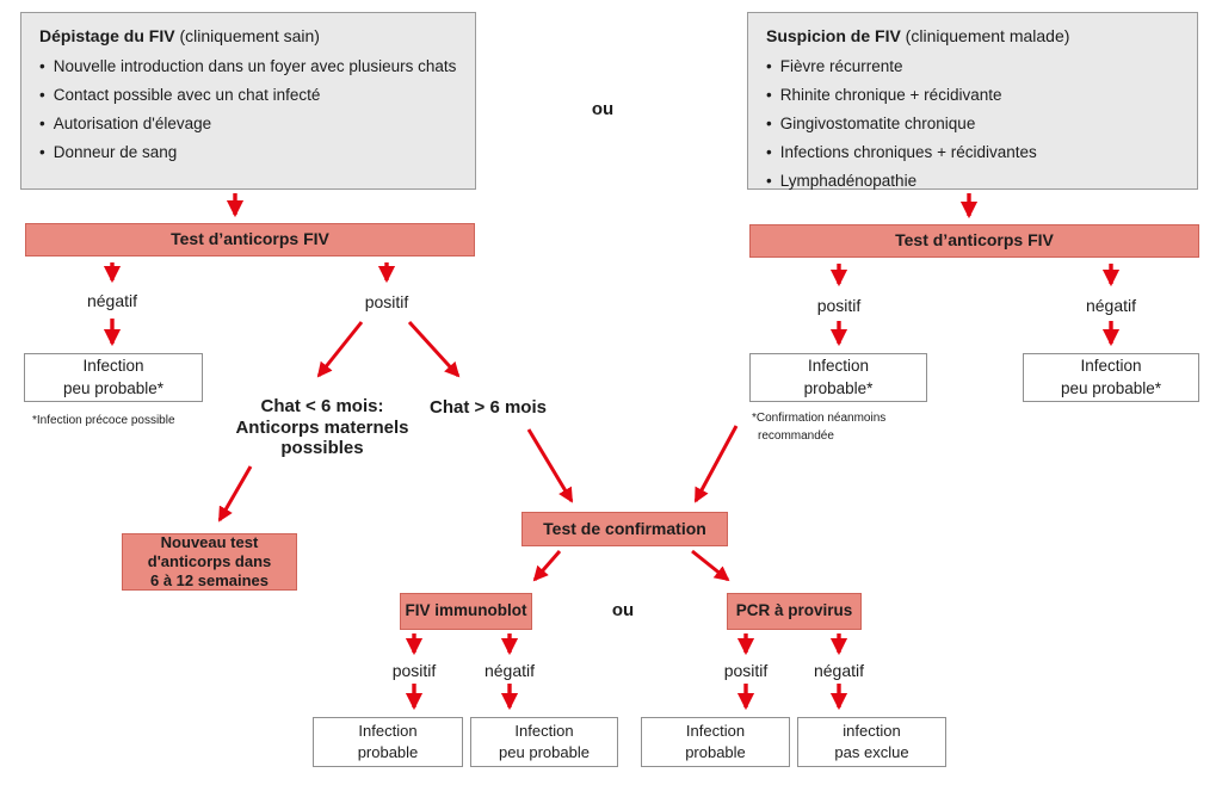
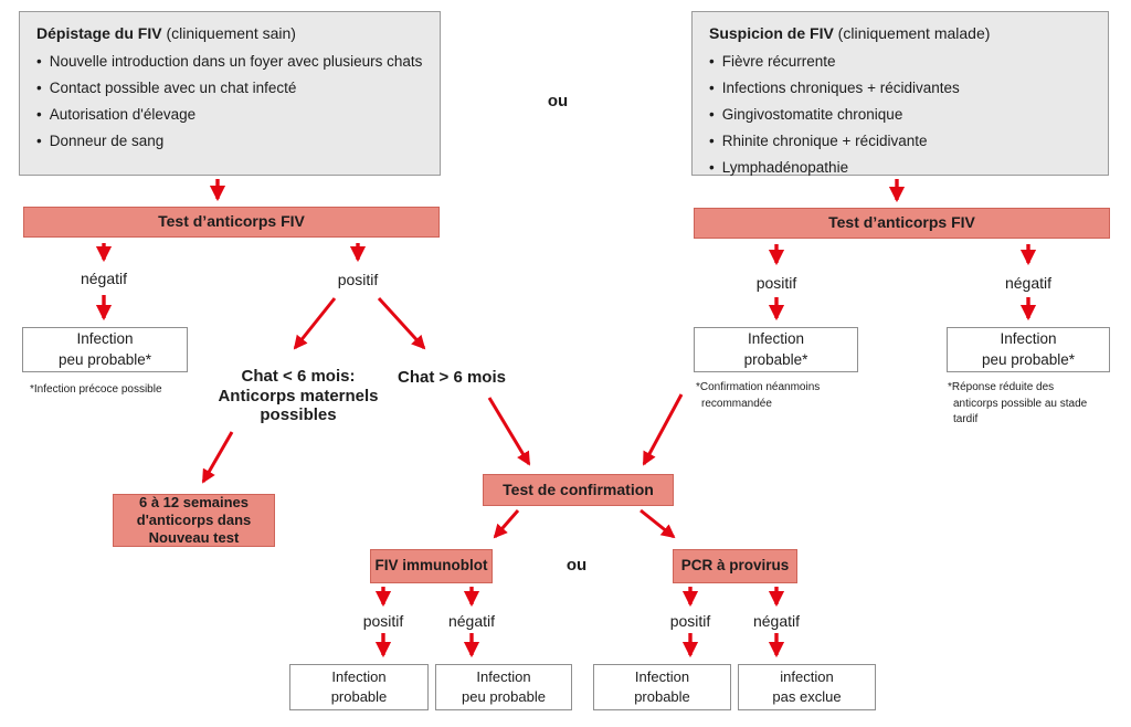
  Dépistage du FIV (cliniquement sain)
  Nouvelle introduction dans un foyer avec plusieurs chats
  Contact possible avec un chat infecté
  Autorisation d'élevage
  Donneur de sang
  ou
  Suspicion de FIV (cliniquement malade)
  Fièvre récurrente
- Rhinite chronique + récidivante
+ Infections chroniques + récidivantes
  Gingivostomatite chronique
- Infections chroniques + récidivantes
+ Rhinite chronique + récidivante
  Lymphadénopathie
  Test d’anticorps FIV
  Test d’anticorps FIV
  négatif
  positif
  Infection
  peu probable*
  *Infection précoce possible
  Chat < 6 mois:
  Anticorps maternels
  possibles
  Chat > 6 mois
- Nouveau test
+ 6 à 12 semaines
  d'anticorps dans
- 6 à 12 semaines
+ Nouveau test
  positif
  négatif
  Infection
  probable*
  *Confirmation néanmoins
  recommandée
  Infection
  peu probable*
+ *Réponse réduite des
+ anticorps possible au stade
+ tardif
  Test de confirmation
  FIV immunoblot
  ou
  PCR à provirus
  positif
  négatif
  positif
  négatif
  Infection
  probable
  Infection
  peu probable
  Infection
  probable
  infection
  pas exclue
